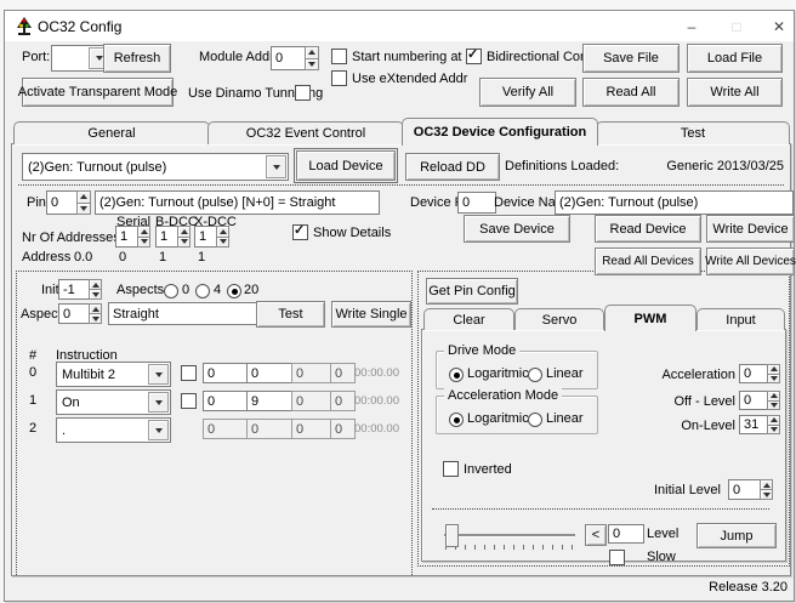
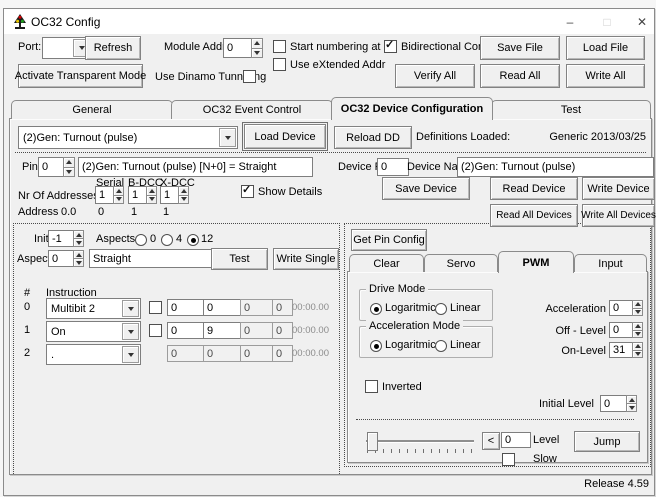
  OC32 Config
  –
  □
  ✕
  Port:
  Refresh
  0
  Start numbering at
  ✓
  Bidirectional Co
  Save File
  Load File
  Use eXtended Addr
  Activate Transparent Mode
  Use Dinamo Tunnng
  Verify All
  Read All
  Write All
  General
  OC32 Event Control
  OC32 Device Configuration
  Test
  (2)Gen: Turnout (pulse)
  Load Device
  Reload DD
  Definitions Loaded:
  Generic 2013/03/25
  Pin
  0
  (2)Gen: Turnout (pulse) [N+0] = Straight
  0
  Device Na
  (2)Gen: Turnout (pulse)
  Serial
  B-DCC
  X-DCC
  Nr Of Addresse
  1
  1
  1
  Address
  0.0
  0
  1
  1
  ✓
  Show Details
  Save Device
  Read Device
  Write Device
  Read All Devices
  Write All Devices
  Ini
  -1
  Aspects
  0
  4
- 20
+ 12
  Aspec
  0
  Straight
  Test
  Write Single
  #
  Instruction
  0
  Multibit 2
  0
  0
  0
  0
  00:00.00
  1
  On
  0
  9
  0
  0
  00:00.00
  2
  .
  0
  0
  0
  0
  00:00.00
  Get Pin Config
  Clear
  Servo
  PWM
  Input
  Drive Mode
  Logaritmic
  Linear
  Acceleration Mode
  Logaritmic
  Linear
  Acceleration
  0
  Off - Level
  0
  On-Level
  31
  Inverted
  Initial Level
  0
  <
  0
  Level
  Jump
  Slow
- Release 3.20
+ Release 4.59
